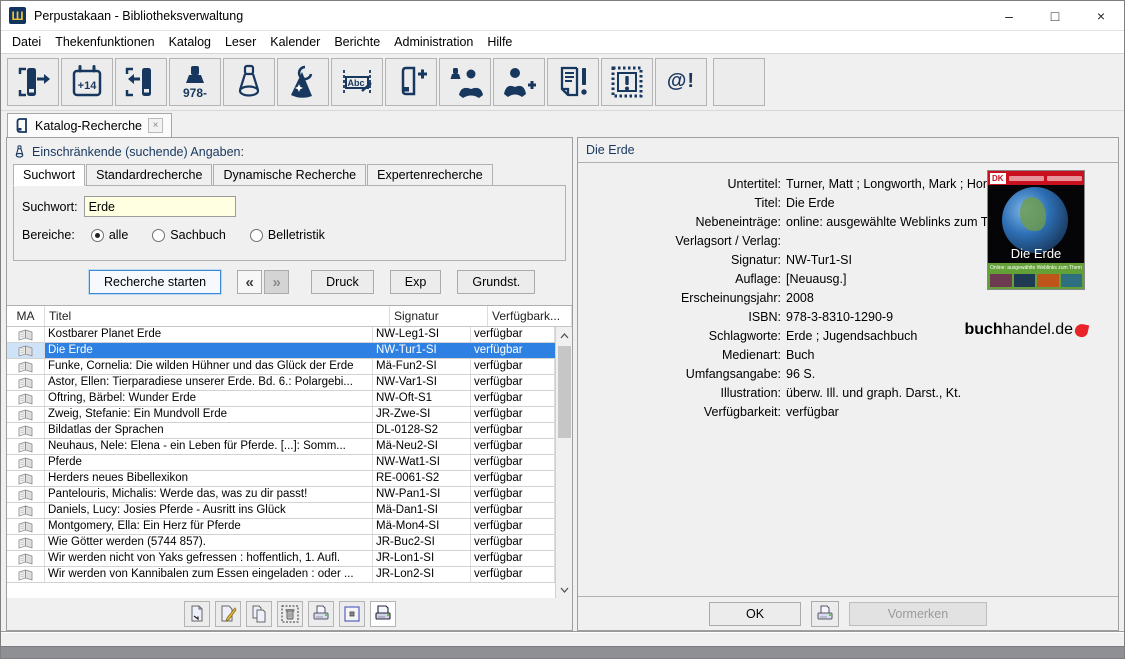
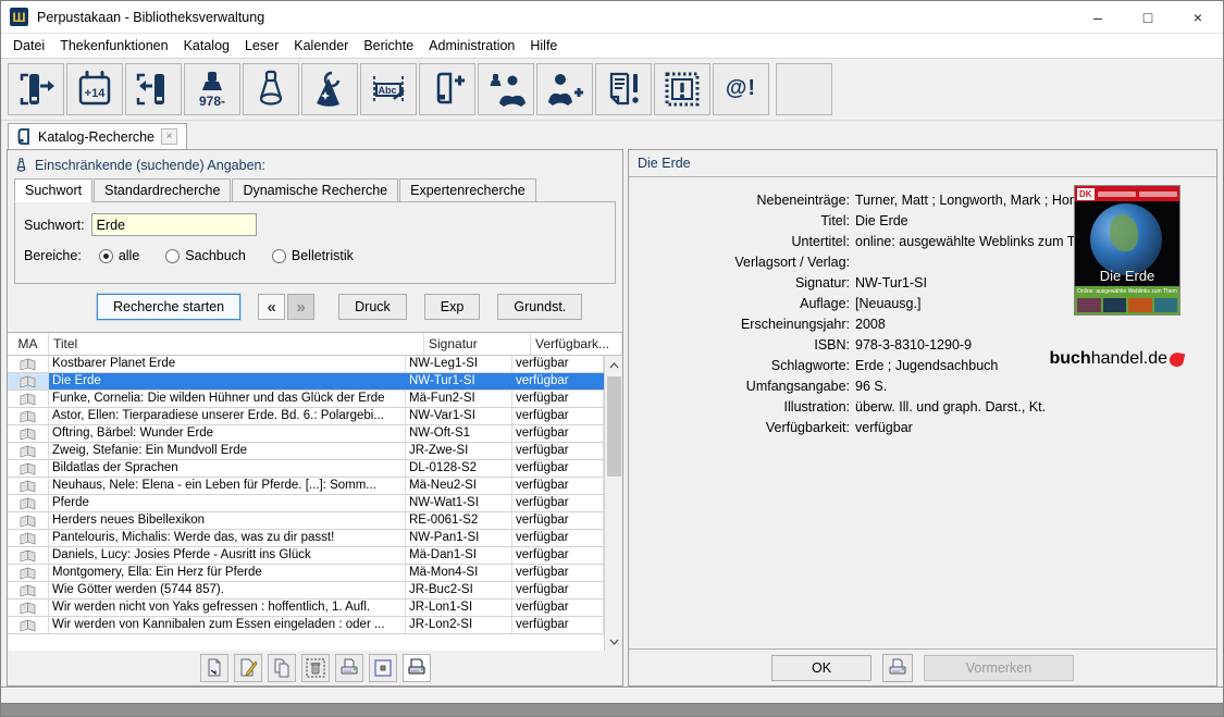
  Perpustakaan - Bibliotheksverwaltung
  –
  □
  ×
  Datei
  Thekenfunktionen
  Katalog
  Leser
  Kalender
  Berichte
  Administration
  Hilfe
  +14
  978-
  Abc
  @!
  Katalog-Recherche
  ×
  Einschränkende (suchende) Angaben:
  Suchwort
  Standardrecherche
  Dynamische Recherche
  Expertenrecherche
  Suchwort:
  Erde
  Bereiche:
  alle
  Sachbuch
  Belletristik
  Recherche starten
  «
  »
  Druck
  Exp
  Grundst.
  MA
  Titel
  Signatur
  Verfügbark...
  Kostbarer Planet Erde
  NW-Leg1-SI
  verfügbar
  Die Erde
  NW-Tur1-SI
  verfügbar
  Funke, Cornelia: Die wilden Hühner und das Glück der Erde
  Mä-Fun2-SI
  verfügbar
  Astor, Ellen: Tierparadiese unserer Erde. Bd. 6.: Polargebi...
  NW-Var1-SI
  verfügbar
  Oftring, Bärbel: Wunder Erde
  NW-Oft-S1
  verfügbar
  Zweig, Stefanie: Ein Mundvoll Erde
  JR-Zwe-SI
  verfügbar
  Bildatlas der Sprachen
  DL-0128-S2
  verfügbar
  Neuhaus, Nele: Elena - ein Leben für Pferde. [...]: Somm...
  Mä-Neu2-SI
  verfügbar
  Pferde
  NW-Wat1-SI
  verfügbar
  Herders neues Bibellexikon
  RE-0061-S2
  verfügbar
  Pantelouris, Michalis: Werde das, was zu dir passt!
  NW-Pan1-SI
  verfügbar
  Daniels, Lucy: Josies Pferde - Ausritt ins Glück
  Mä-Dan1-SI
  verfügbar
  Montgomery, Ella: Ein Herz für Pferde
  Mä-Mon4-SI
  verfügbar
  Wie Götter werden (5744 857).
  JR-Buc2-SI
  verfügbar
  Wir werden nicht von Yaks gefressen : hoffentlich, 1. Aufl.
  JR-Lon1-SI
  verfügbar
  Wir werden von Kannibalen zum Essen eingeladen : oder ...
  JR-Lon2-SI
  verfügbar
  Die Erde
- Untertitel:
+ Nebeneinträge:
  Turner, Matt ; Longworth, Mark ; Hor
  Titel:
  Die Erde
- Nebeneinträge:
+ Untertitel:
  online: ausgewählte Weblinks zum T
  Verlagsort / Verlag:
  Signatur:
  NW-Tur1-SI
  Auflage:
  [Neuausg.]
  Erscheinungsjahr:
  2008
  ISBN:
  978-3-8310-1290-9
  Schlagworte:
  Erde ; Jugendsachbuch
- Medienart:
- Buch
  Umfangsangabe:
  96 S.
  Illustration:
  überw. Ill. und graph. Darst., Kt.
  Verfügbarkeit:
  verfügbar
  DK
  Die Erde
  buch
  handel.de
  OK
  Vormerken
